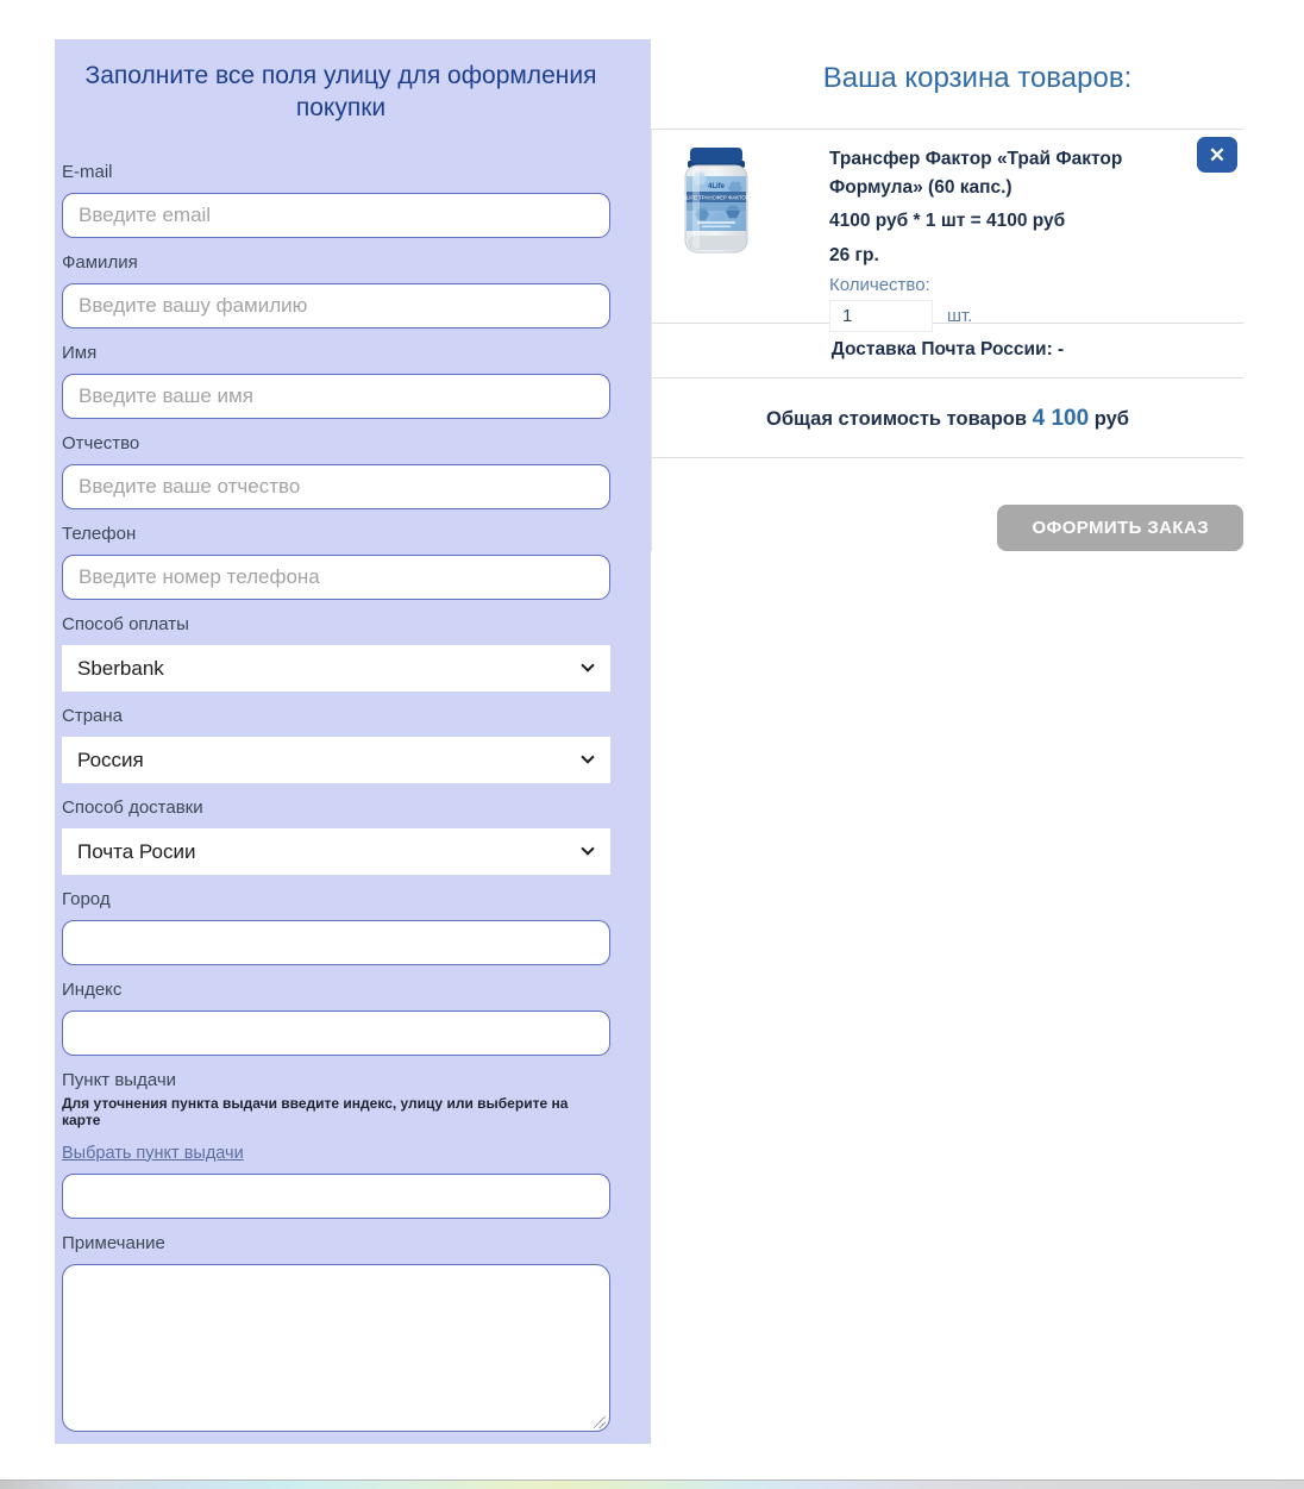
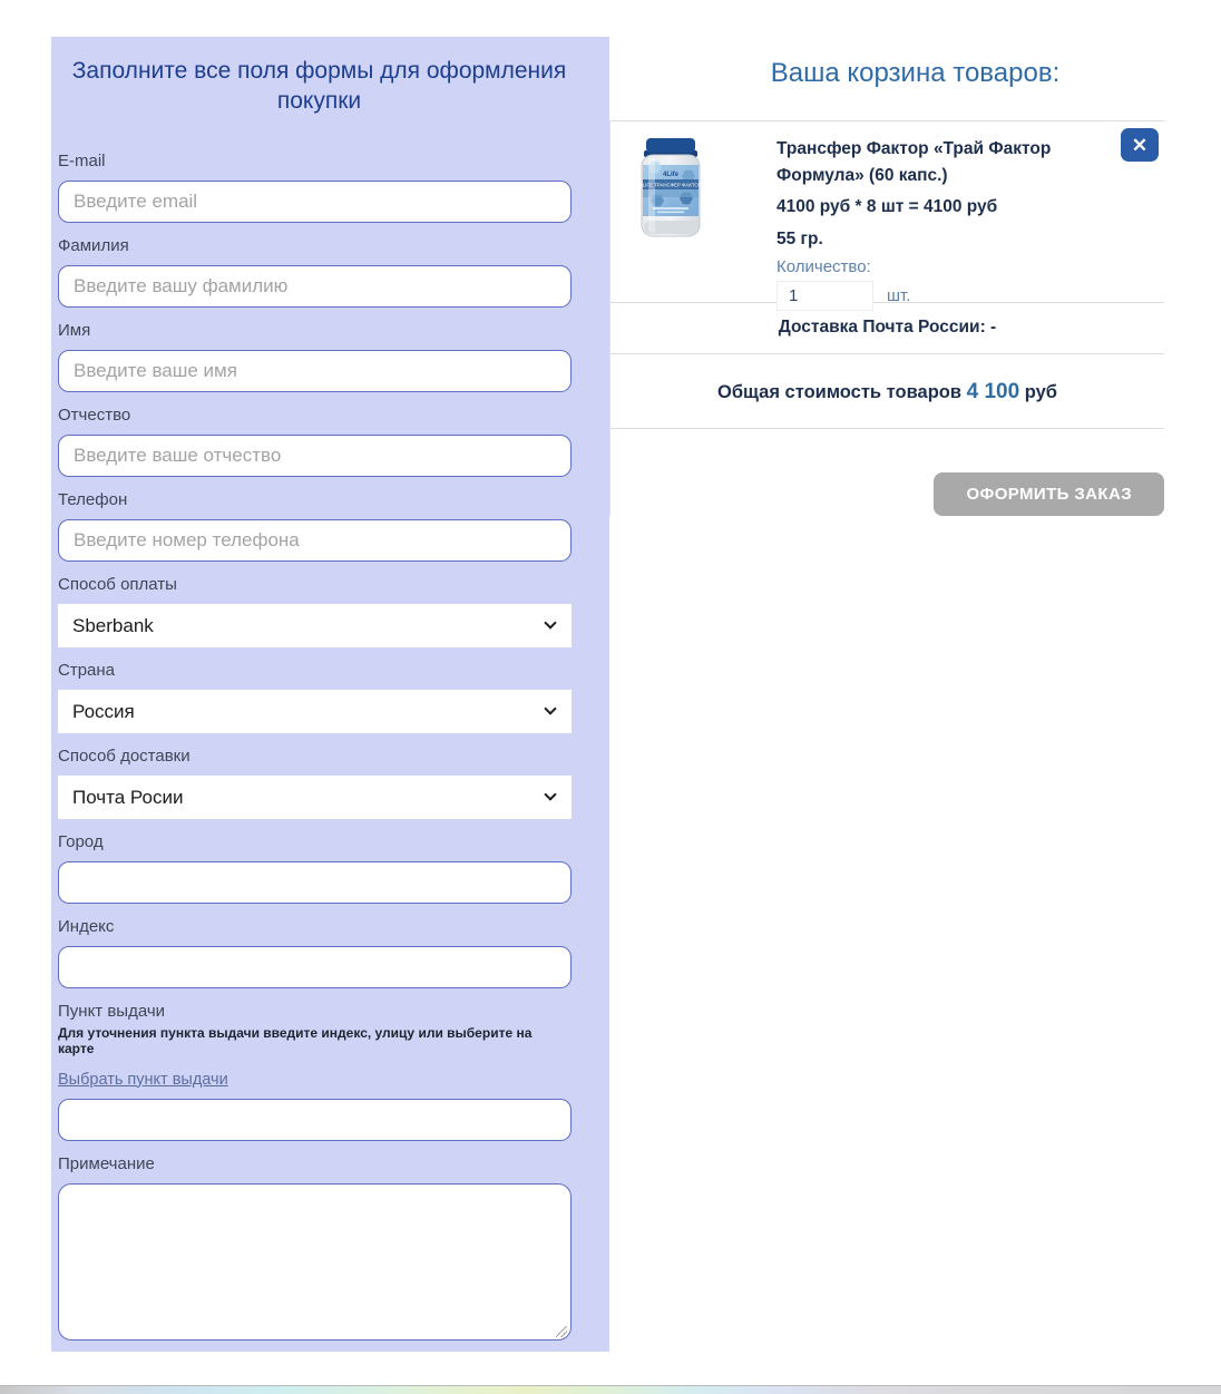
- Заполните все поля улицу для оформления покупки
+ Заполните все поля формы для оформления покупки
  E-mail
  Введите email
  Фамилия
  Введите вашу фамилию
  Имя
  Введите ваше имя
  Отчество
  Введите ваше отчество
  Телефон
  Введите номер телефона
  Способ оплаты
  Sberbank
  Страна
  Россия
  Способ доставки
  Почта Росии
  Город
  Индекс
  Пункт выдачи
  Для уточнения пункта выдачи введите индекс, улицу или выберите на карте
  Выбрать пункт выдачи
  Примечание
  Ваша корзина товаров:
  Трансфер Фактор «Трай Фактор Формула» (60 капс.)
- 4100 руб * 1 шт = 4100 руб
+ 4100 руб * 8 шт = 4100 руб
- 26 гр.
+ 55 гр.
  Количество:
  1
  шт.
  ✕
  Доставка Почта России: -
  Общая стоимость товаров 4 100 руб
  ОФОРМИТЬ ЗАКАЗ
